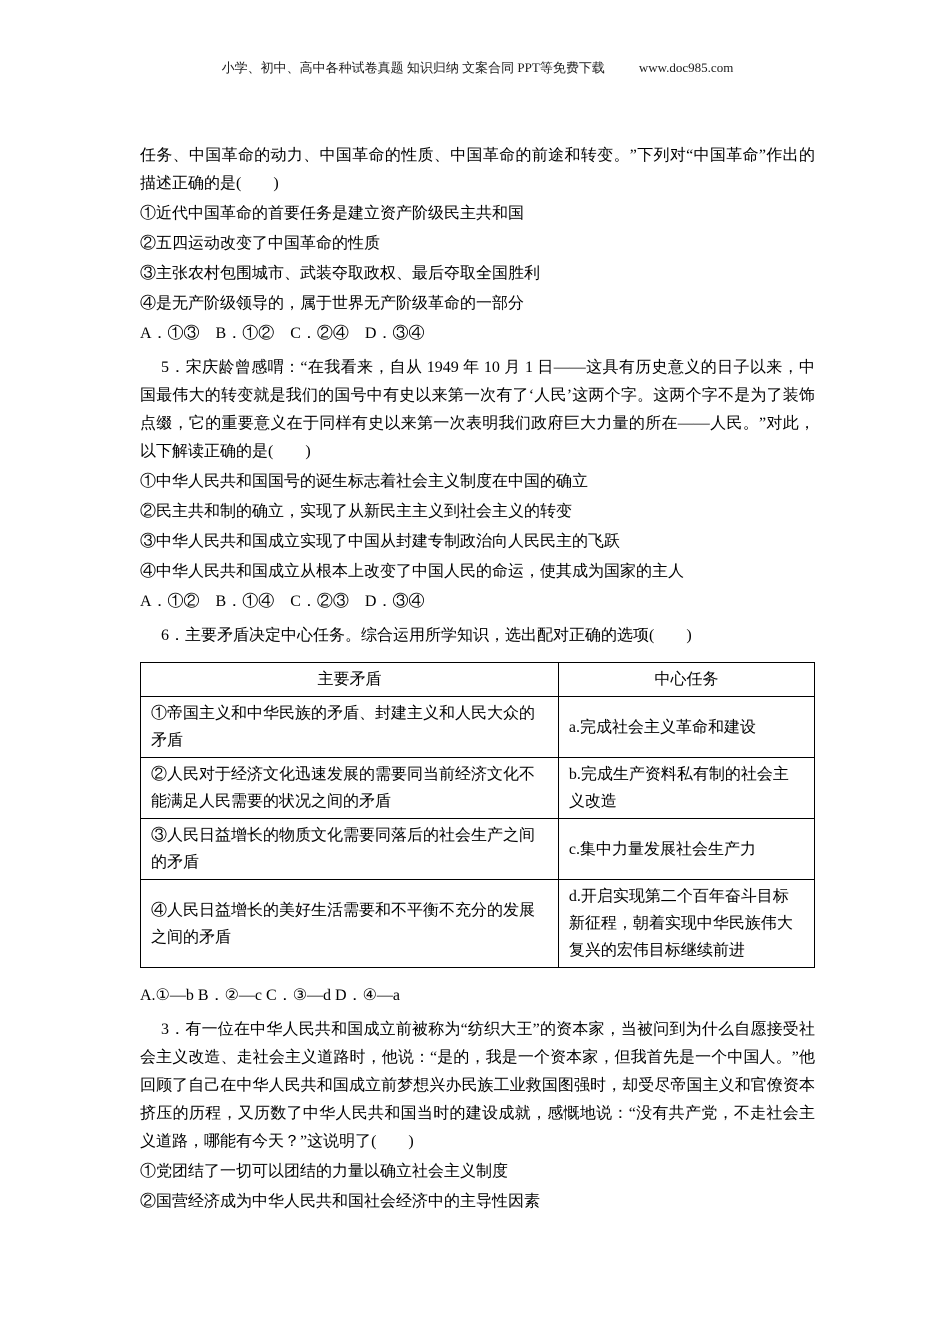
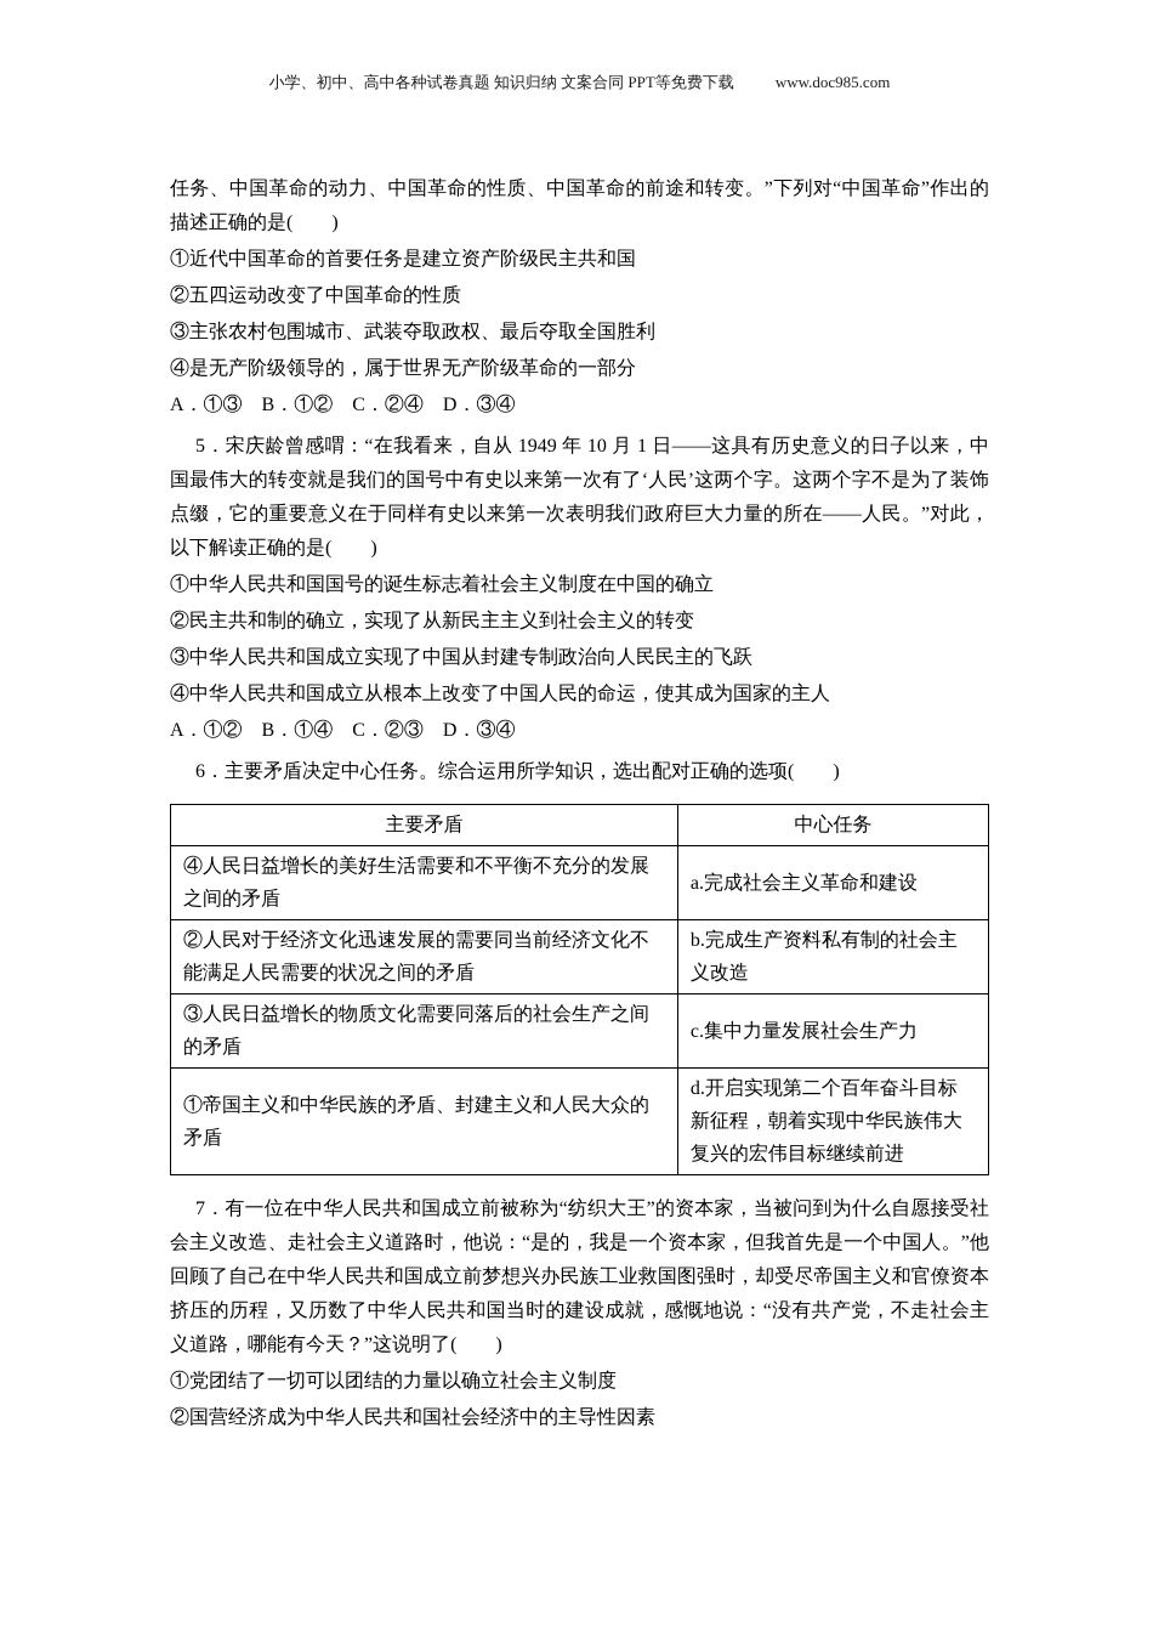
  小学、初中、高中各种试卷真题 知识归纳 文案合同 PPT等免费下载
  www.doc985.com
  任务、中国革命的动力、中国革命的性质、中国革命的前途和转变。”下列对“中国革命”作出的描述正确的是( )
  ①近代中国革命的首要任务是建立资产阶级民主共和国
  ②五四运动改变了中国革命的性质
  ③主张农村包围城市、武装夺取政权、最后夺取全国胜利
  ④是无产阶级领导的，属于世界无产阶级革命的一部分
  A．①③ B．①② C．②④ D．③④
  5．宋庆龄曾感喟：“在我看来，自从 1949 年 10 月 1 日——这具有历史意义的日子以来，中国最伟大的转变就是我们的国号中有史以来第一次有了‘人民’这两个字。这两个字不是为了装饰点缀，它的重要意义在于同样有史以来第一次表明我们政府巨大力量的所在——人民。”对此，以下解读正确的是( )
  ①中华人民共和国国号的诞生标志着社会主义制度在中国的确立
  ②民主共和制的确立，实现了从新民主主义到社会主义的转变
  ③中华人民共和国成立实现了中国从封建专制政治向人民民主的飞跃
  ④中华人民共和国成立从根本上改变了中国人民的命运，使其成为国家的主人
  A．①② B．①④ C．②③ D．③④
  6．主要矛盾决定中心任务。综合运用所学知识，选出配对正确的选项( )
  主要矛盾	中心任务
- ①帝国主义和中华民族的矛盾、封建主义和人民大众的矛盾	a.完成社会主义革命和建设
+ ④人民日益增长的美好生活需要和不平衡不充分的发展之间的矛盾	a.完成社会主义革命和建设
  ②人民对于经济文化迅速发展的需要同当前经济文化不能满足人民需要的状况之间的矛盾	b.完成生产资料私有制的社会主义改造
  ③人民日益增长的物质文化需要同落后的社会生产之间的矛盾	c.集中力量发展社会生产力
- ④人民日益增长的美好生活需要和不平衡不充分的发展之间的矛盾	d.开启实现第二个百年奋斗目标新征程，朝着实现中华民族伟大复兴的宏伟目标继续前进
+ ①帝国主义和中华民族的矛盾、封建主义和人民大众的矛盾	d.开启实现第二个百年奋斗目标新征程，朝着实现中华民族伟大复兴的宏伟目标继续前进
- A.①—b B．②—c C．③—d D．④—a
- 3．有一位在中华人民共和国成立前被称为“纺织大王”的资本家，当被问到为什么自愿接受社会主义改造、走社会主义道路时，他说：“是的，我是一个资本家，但我首先是一个中国人。”他回顾了自己在中华人民共和国成立前梦想兴办民族工业救国图强时，却受尽帝国主义和官僚资本挤压的历程，又历数了中华人民共和国当时的建设成就，感慨地说：“没有共产党，不走社会主义道路，哪能有今天？”这说明了( )
+ 7．有一位在中华人民共和国成立前被称为“纺织大王”的资本家，当被问到为什么自愿接受社会主义改造、走社会主义道路时，他说：“是的，我是一个资本家，但我首先是一个中国人。”他回顾了自己在中华人民共和国成立前梦想兴办民族工业救国图强时，却受尽帝国主义和官僚资本挤压的历程，又历数了中华人民共和国当时的建设成就，感慨地说：“没有共产党，不走社会主义道路，哪能有今天？”这说明了( )
  ①党团结了一切可以团结的力量以确立社会主义制度
  ②国营经济成为中华人民共和国社会经济中的主导性因素
